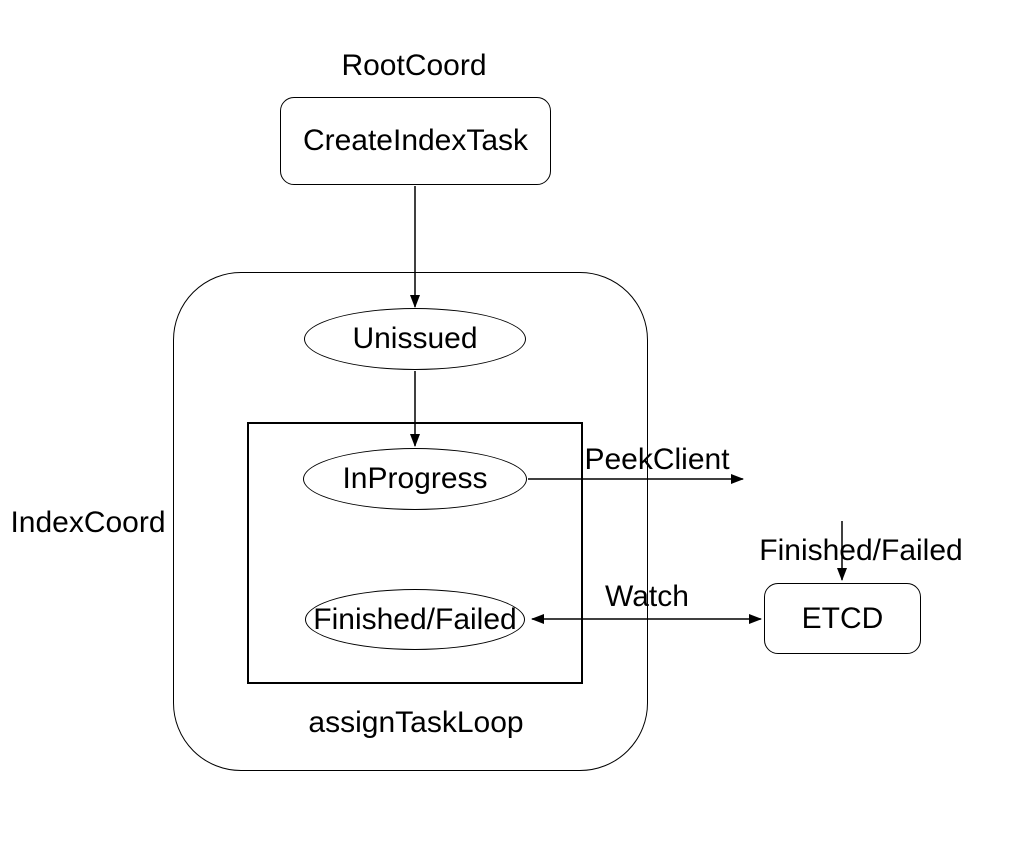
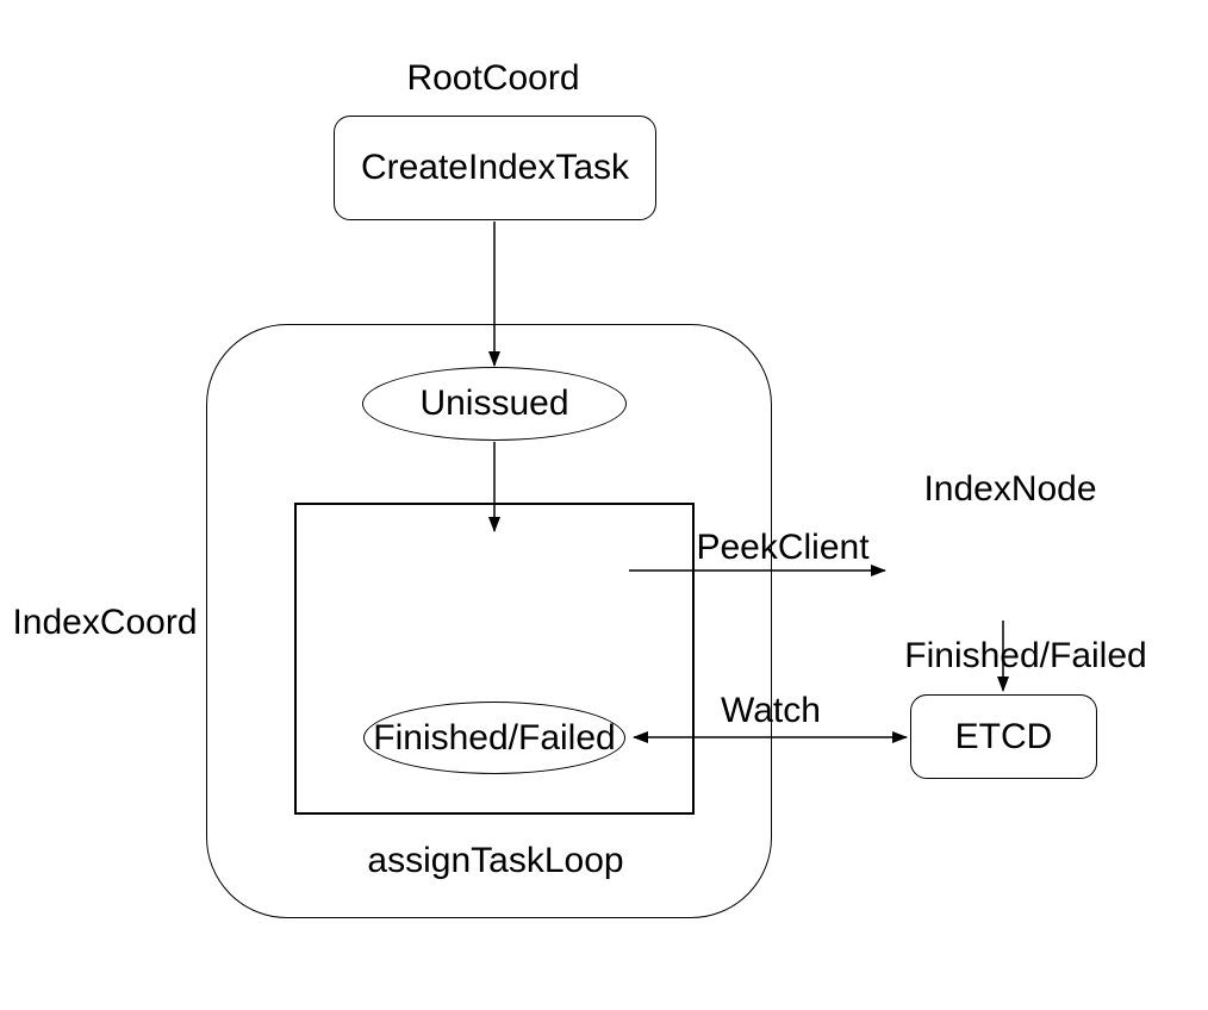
  CreateIndexTask
  Unissued
- InProgress
  Finished/Failed
  ETCD
  RootCoord
  IndexCoord
+ IndexNode
  assignTaskLoop
  PeekClient
  Finished/Failed
  Watch
